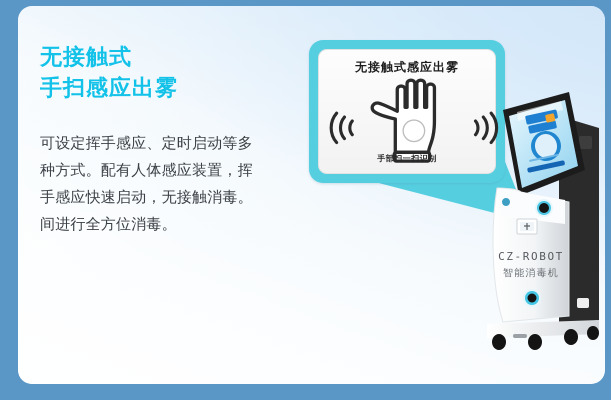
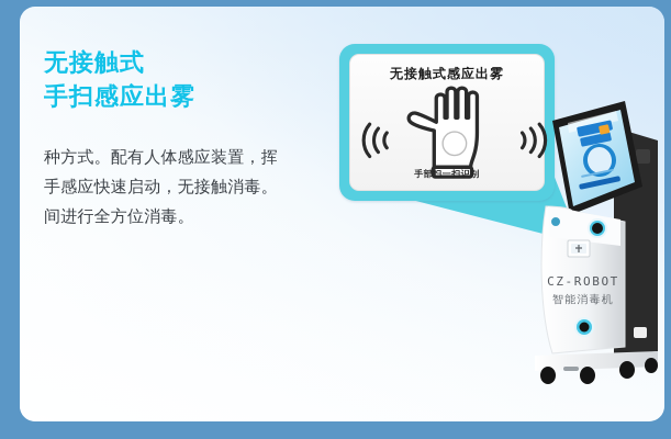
  无接触式
  手扫感应出雾
- 可设定挥手感应、定时启动等多
  种方式。配有人体感应装置，挥
  手感应快速启动，无接触消毒。
  间进行全方位消毒。
  无接触式感应出雾
  手部扫一扫识别
  CZ-ROBOT
  智能消毒机
